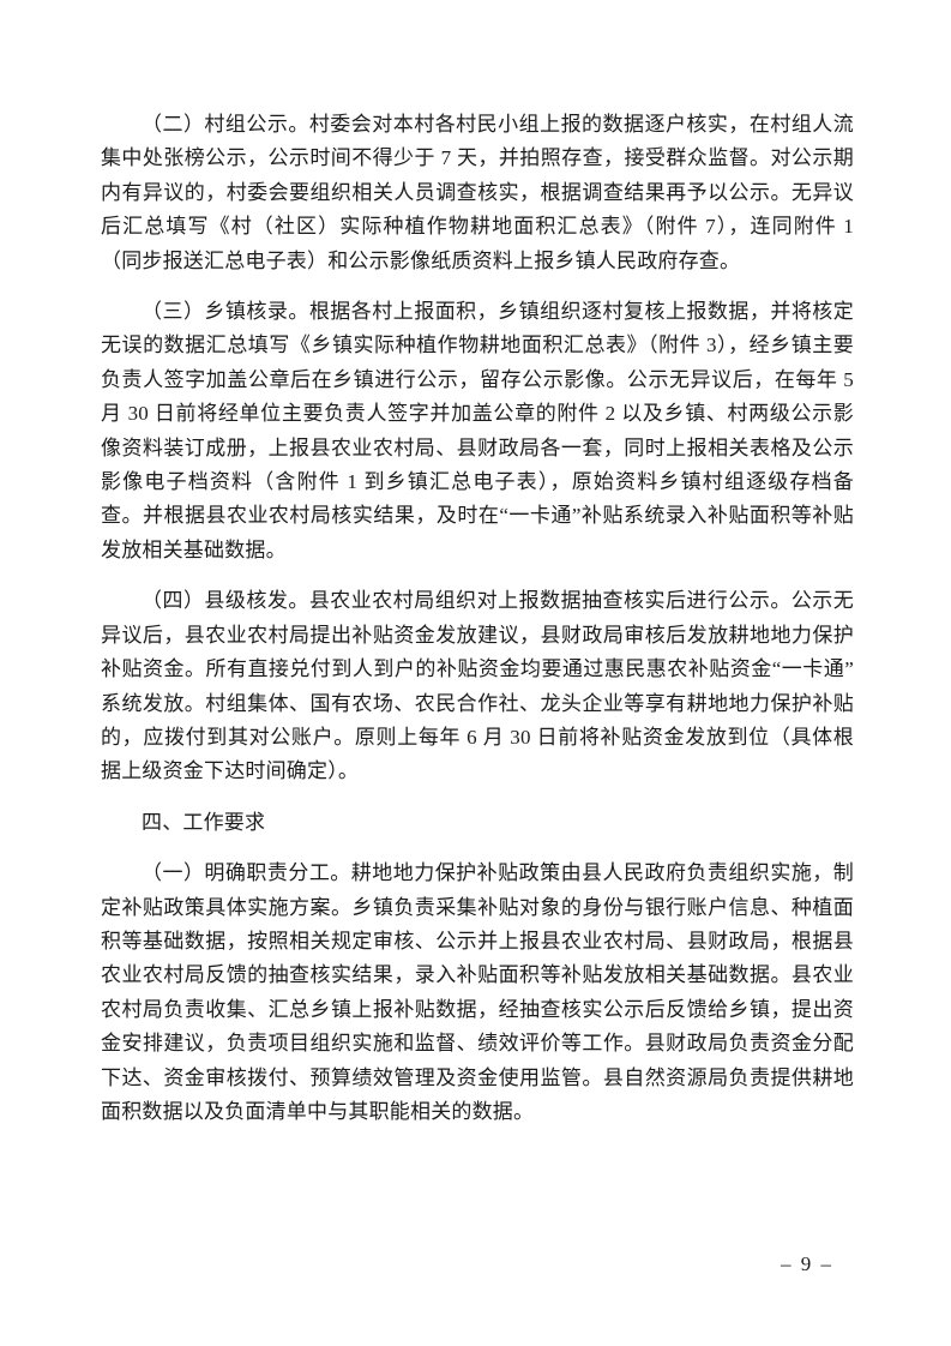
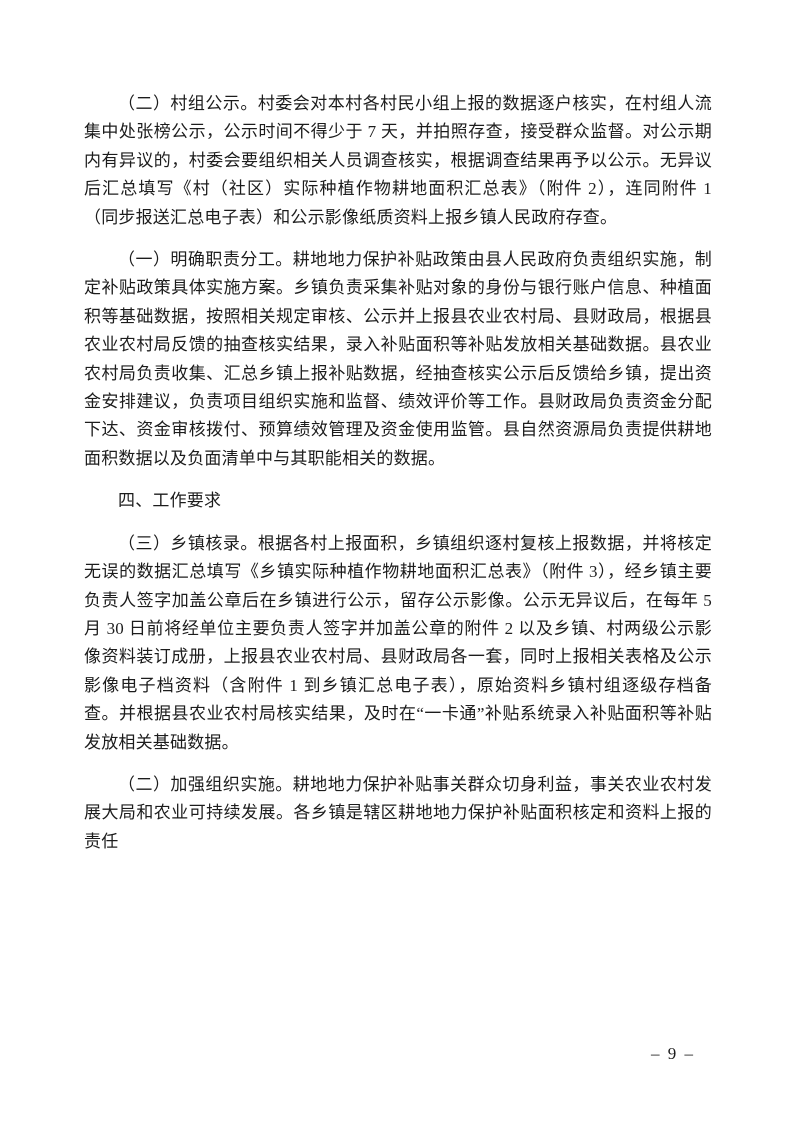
- （二）村组公示。村委会对本村各村民小组上报的数据逐户核实，在村组人流集中处张榜公示，公示时间不得少于 7 天，并拍照存查，接受群众监督。对公示期内有异议的，村委会要组织相关人员调查核实，根据调查结果再予以公示。无异议后汇总填写《村（社区）实际种植作物耕地面积汇总表》（附件 7），连同附件 1（同步报送汇总电子表）和公示影像纸质资料上报乡镇人民政府存查。
+ （二）村组公示。村委会对本村各村民小组上报的数据逐户核实，在村组人流集中处张榜公示，公示时间不得少于 7 天，并拍照存查，接受群众监督。对公示期内有异议的，村委会要组织相关人员调查核实，根据调查结果再予以公示。无异议后汇总填写《村（社区）实际种植作物耕地面积汇总表》（附件 2），连同附件 1（同步报送汇总电子表）和公示影像纸质资料上报乡镇人民政府存查。
- （三）乡镇核录。根据各村上报面积，乡镇组织逐村复核上报数据，并将核定无误的数据汇总填写《乡镇实际种植作物耕地面积汇总表》（附件 3），经乡镇主要负责人签字加盖公章后在乡镇进行公示，留存公示影像。公示无异议后，在每年 5 月 30 日前将经单位主要负责人签字并加盖公章的附件 2 以及乡镇、村两级公示影像资料装订成册，上报县农业农村局、县财政局各一套，同时上报相关表格及公示影像电子档资料（含附件 1 到乡镇汇总电子表），原始资料乡镇村组逐级存档备查。并根据县农业农村局核实结果，及时在“一卡通”补贴系统录入补贴面积等补贴发放相关基础数据。
+ （一）明确职责分工。耕地地力保护补贴政策由县人民政府负责组织实施，制定补贴政策具体实施方案。乡镇负责采集补贴对象的身份与银行账户信息、种植面积等基础数据，按照相关规定审核、公示并上报县农业农村局、县财政局，根据县农业农村局反馈的抽查核实结果，录入补贴面积等补贴发放相关基础数据。县农业农村局负责收集、汇总乡镇上报补贴数据，经抽查核实公示后反馈给乡镇，提出资金安排建议，负责项目组织实施和监督、绩效评价等工作。县财政局负责资金分配下达、资金审核拨付、预算绩效管理及资金使用监管。县自然资源局负责提供耕地面积数据以及负面清单中与其职能相关的数据。
- （四）县级核发。县农业农村局组织对上报数据抽查核实后进行公示。公示无异议后，县农业农村局提出补贴资金发放建议，县财政局审核后发放耕地地力保护补贴资金。所有直接兑付到人到户的补贴资金均要通过惠民惠农补贴资金“一卡通”系统发放。村组集体、国有农场、农民合作社、龙头企业等享有耕地地力保护补贴的，应拨付到其对公账户。原则上每年 6 月 30 日前将补贴资金发放到位（具体根据上级资金下达时间确定）。
  四、工作要求
- （一）明确职责分工。耕地地力保护补贴政策由县人民政府负责组织实施，制定补贴政策具体实施方案。乡镇负责采集补贴对象的身份与银行账户信息、种植面积等基础数据，按照相关规定审核、公示并上报县农业农村局、县财政局，根据县农业农村局反馈的抽查核实结果，录入补贴面积等补贴发放相关基础数据。县农业农村局负责收集、汇总乡镇上报补贴数据，经抽查核实公示后反馈给乡镇，提出资金安排建议，负责项目组织实施和监督、绩效评价等工作。县财政局负责资金分配下达、资金审核拨付、预算绩效管理及资金使用监管。县自然资源局负责提供耕地面积数据以及负面清单中与其职能相关的数据。
+ （三）乡镇核录。根据各村上报面积，乡镇组织逐村复核上报数据，并将核定无误的数据汇总填写《乡镇实际种植作物耕地面积汇总表》（附件 3），经乡镇主要负责人签字加盖公章后在乡镇进行公示，留存公示影像。公示无异议后，在每年 5 月 30 日前将经单位主要负责人签字并加盖公章的附件 2 以及乡镇、村两级公示影像资料装订成册，上报县农业农村局、县财政局各一套，同时上报相关表格及公示影像电子档资料（含附件 1 到乡镇汇总电子表），原始资料乡镇村组逐级存档备查。并根据县农业农村局核实结果，及时在“一卡通”补贴系统录入补贴面积等补贴发放相关基础数据。
+ （二）加强组织实施。耕地地力保护补贴事关群众切身利益，事关农业农村发展大局和农业可持续发展。各乡镇是辖区耕地地力保护补贴面积核定和资料上报的责任
  – 9 –
